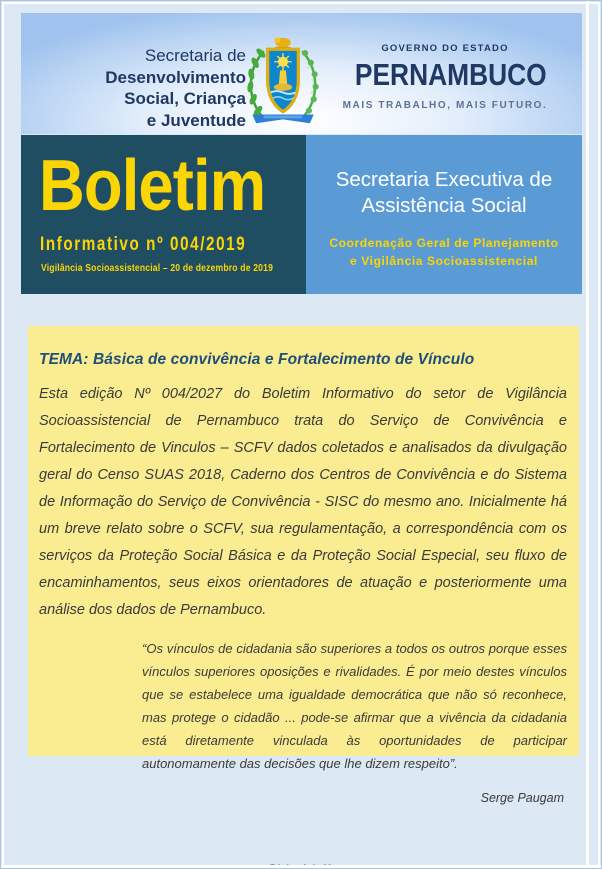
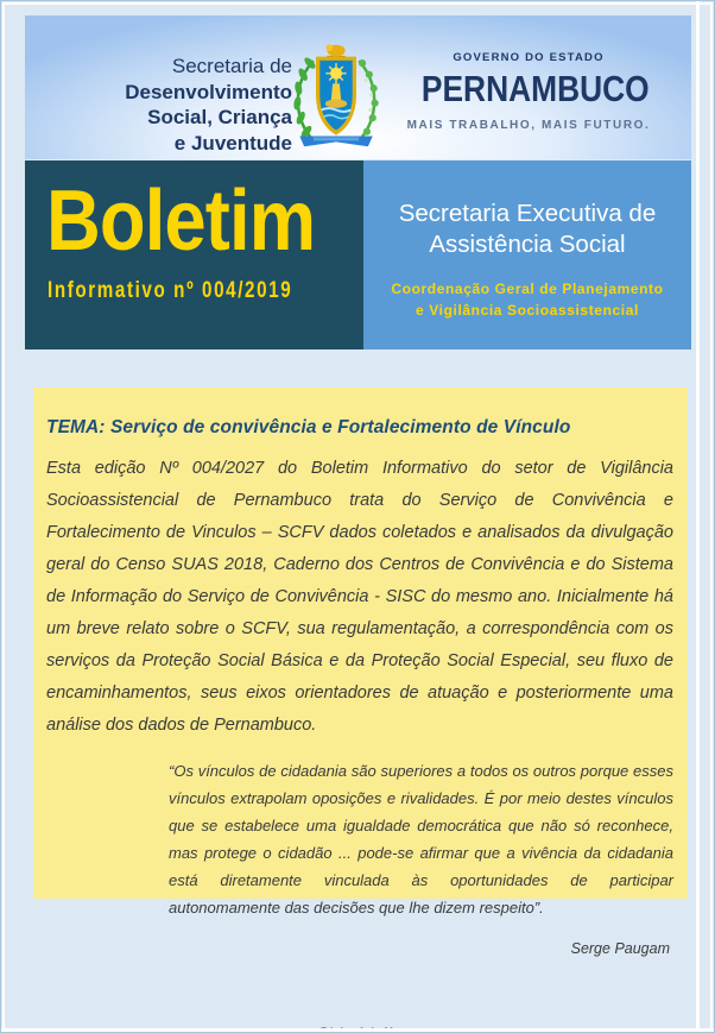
  Secretaria de
  Desenvolvimento
  Social, Criança
  e Juventude
  GOVERNO DO ESTADO
  PERNAMBUC
  MAIS TRABALHO, MAIS FUTURO.
  Boletim
  Informativo nº 004/2019
- Vigilância Socioassistencial – 20 de dezembro de 2019
  Secretaria Executiva de
  Assistência Social
  Coordenação Geral de Planejamento
  e Vigilância Socioassistencial
- TEMA: Básica de convivência e Fortalecimento de Vínculo
+ TEMA: Serviço de convivência e Fortalecimento de Vínculo
  Esta edição Nº 004/2027 do Boletim Informativo do setor de Vigilância Socioassistencial de Pernambuco trata do Serviço de Convivência e Fortalecimento de Vinculos – SCFV dados coletados e analisados da divulgação geral do Censo SUAS 2018, Caderno dos Centros de Convivência e do Sistema de Informação do Serviço de Convivência - SISC do mesmo ano. Inicialmente há um breve relato sobre o SCFV, sua regulamentação, a correspondência com os serviços da Proteção Social Básica e da Proteção Social Especial, seu fluxo de encaminhamentos, seus eixos orientadores de atuação e posteriormente uma análise dos dados de Pernambuco.
- “Os vínculos de cidadania são superiores a todos os outros porque esses vínculos superiores oposições e rivalidades. É por meio destes vínculos que se estabelece uma igualdade democrática que não só reconhece, mas protege o cidadão ... pode-se afirmar que a vivência da cidadania está diretamente vinculada às oportunidades de participar autonomamente das decisões que lhe dizem respeito”.
+ “Os vínculos de cidadania são superiores a todos os outros porque esses vínculos extrapolam oposições e rivalidades. É por meio destes vínculos que se estabelece uma igualdade democrática que não só reconhece, mas protege o cidadão ... pode-se afirmar que a vivência da cidadania está diretamente vinculada às oportunidades de participar autonomamente das decisões que lhe dizem respeito”.
  Serge Paugam
